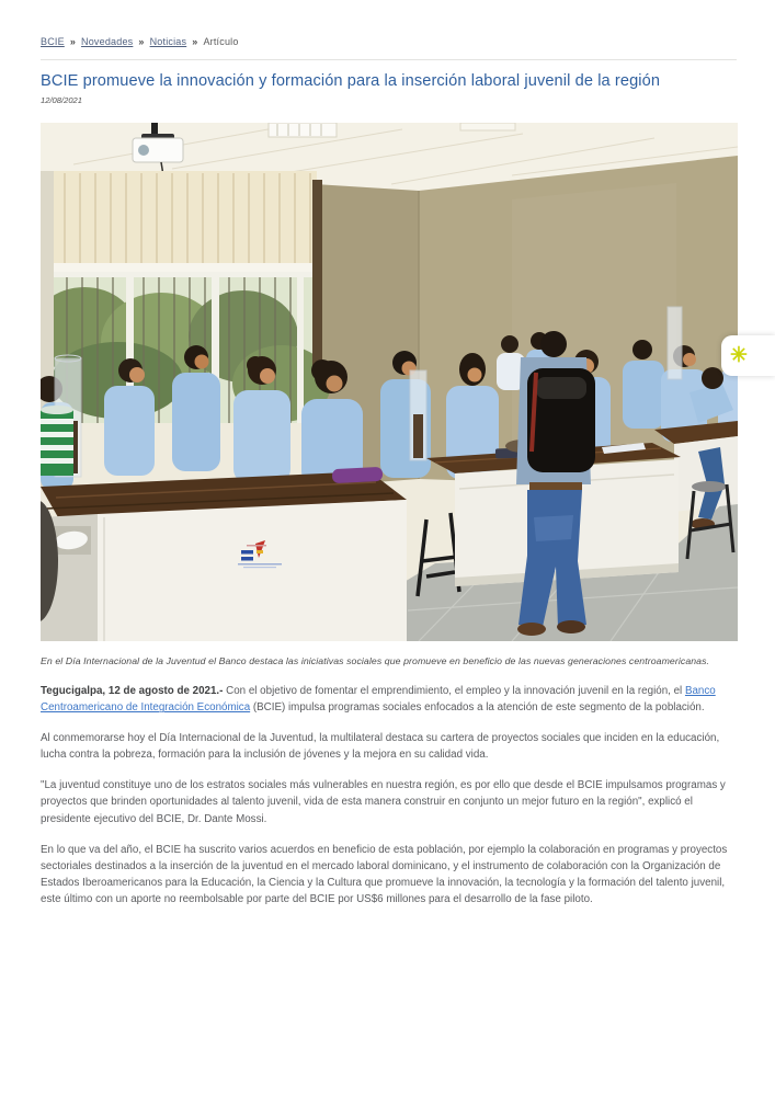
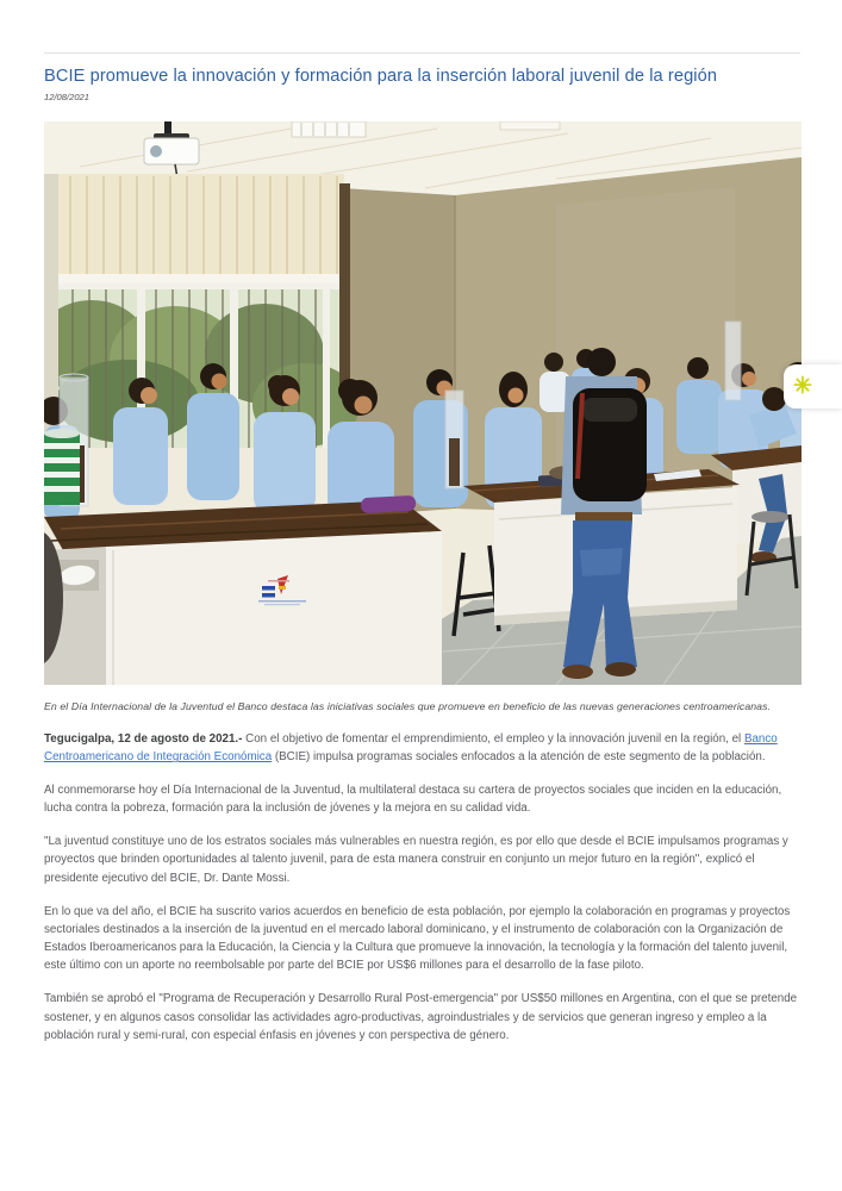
- BCIE » Novedades » Noticias » Artículo
  BCIE promueve la innovación y formación para la inserción laboral juvenil de la región
  12/08/2021
  En el Día Internacional de la Juventud el Banco destaca las iniciativas sociales que promueve en beneficio de las nuevas generaciones centroamericanas.
  Tegucigalpa, 12 de agosto de 2021.- Con el objetivo de fomentar el emprendimiento, el empleo y la innovación juvenil en la región, el Banco Centroamericano de Integración Económica (BCIE) impulsa programas sociales enfocados a la atención de este segmento de la población.
  Al conmemorarse hoy el Día Internacional de la Juventud, la multilateral destaca su cartera de proyectos sociales que inciden en la educación, lucha contra la pobreza, formación para la inclusión de jóvenes y la mejora en su calidad vida.
- "La juventud constituye uno de los estratos sociales más vulnerables en nuestra región, es por ello que desde el BCIE impulsamos programas y proyectos que brinden oportunidades al talento juvenil, vida de esta manera construir en conjunto un mejor futuro en la región", explicó el presidente ejecutivo del BCIE, Dr. Dante Mossi.
+ "La juventud constituye uno de los estratos sociales más vulnerables en nuestra región, es por ello que desde el BCIE impulsamos programas y proyectos que brinden oportunidades al talento juvenil, para de esta manera construir en conjunto un mejor futuro en la región", explicó el presidente ejecutivo del BCIE, Dr. Dante Mossi.
  En lo que va del año, el BCIE ha suscrito varios acuerdos en beneficio de esta población, por ejemplo la colaboración en programas y proyectos sectoriales destinados a la inserción de la juventud en el mercado laboral dominicano, y el instrumento de colaboración con la Organización de Estados Iberoamericanos para la Educación, la Ciencia y la Cultura que promueve la innovación, la tecnología y la formación del talento juvenil, este último con un aporte no reembolsable por parte del BCIE por US$6 millones para el desarrollo de la fase piloto.
+ También se aprobó el "Programa de Recuperación y Desarrollo Rural Post-emergencia" por US$50 millones en Argentina, con el que se pretende sostener, y en algunos casos consolidar las actividades agro-productivas, agroindustriales y de servicios que generan ingreso y empleo a la población rural y semi-rural, con especial énfasis en jóvenes y con perspectiva de género.
  ✳
